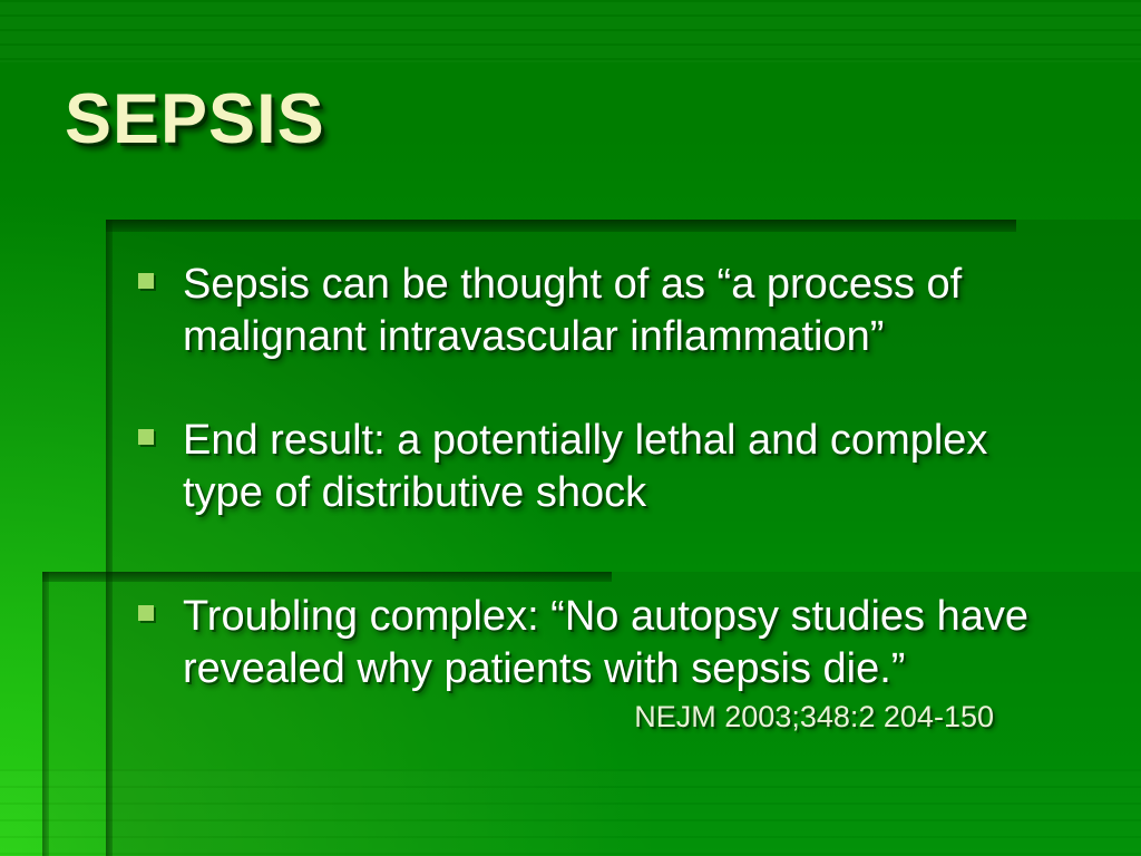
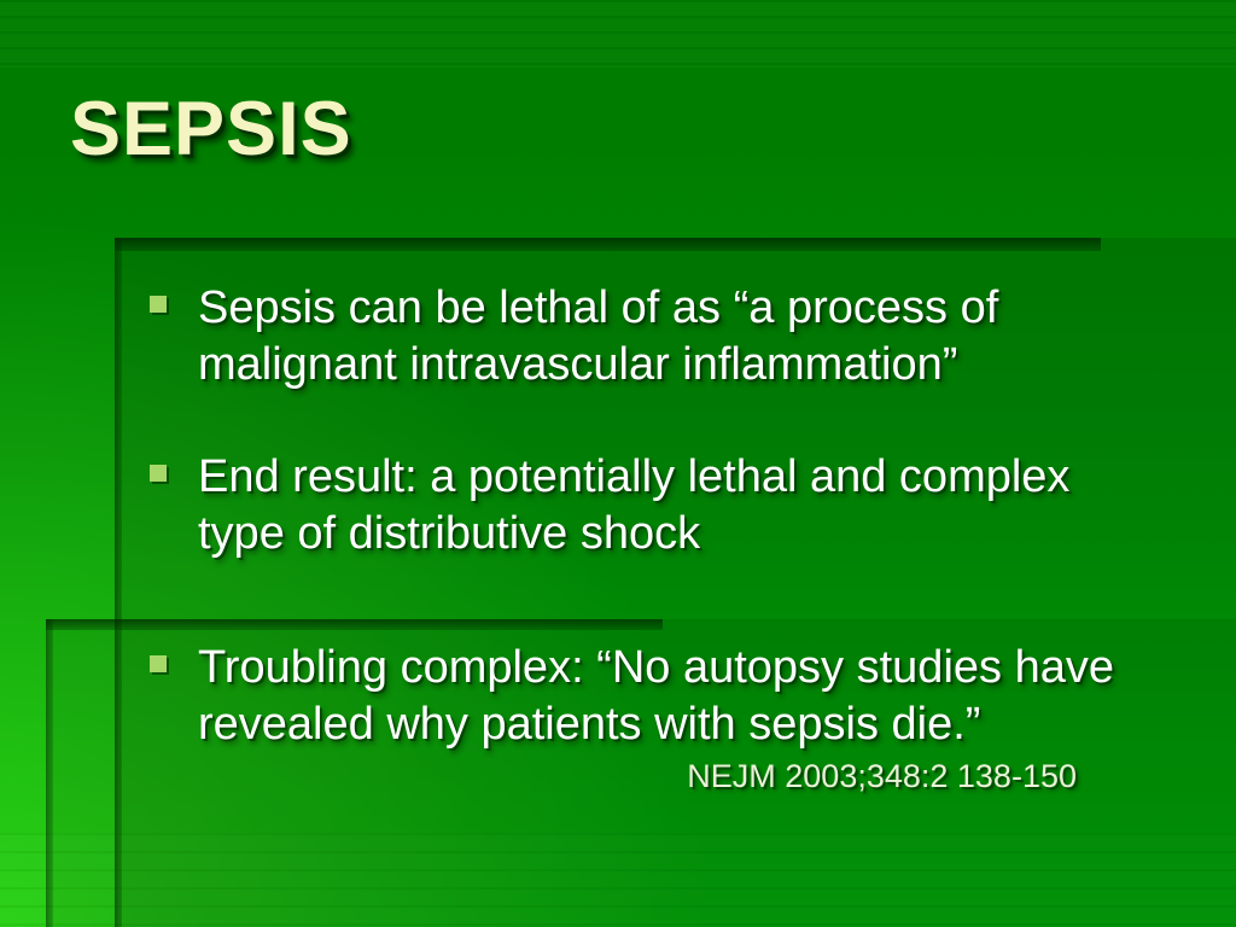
  SEPSIS
- Sepsis can be thought of as “a process of malignant intravascular inflammation”
+ Sepsis can be lethal of as “a process of malignant intravascular inflammation”
  End result: a potentially lethal and complex type of distributive shock
  Troubling complex: “No autopsy studies have revealed why patients with sepsis die.”
- NEJM 2003;348:2 204-150
+ NEJM 2003;348:2 138-150
